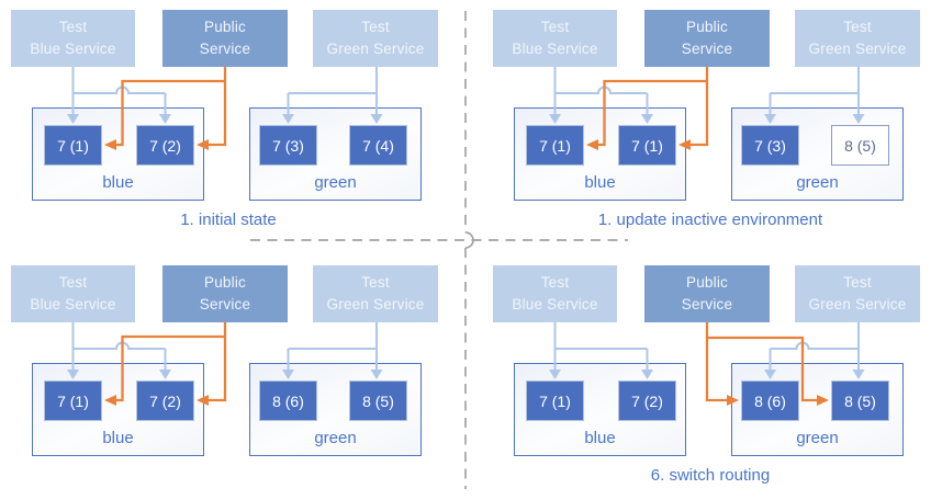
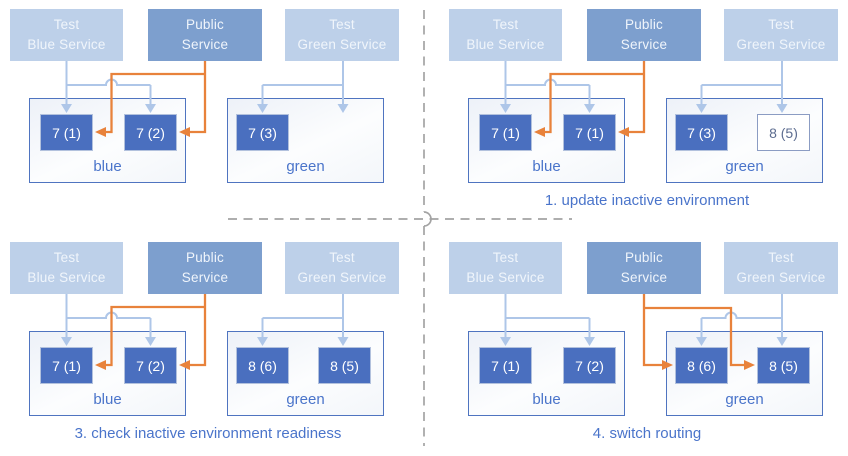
  Test
  Blue Service
  Public
  Service
  Test
  Green Service
  blue
  green
  7 (1)
  7 (2)
  7 (3)
- 7 (4)
- 1. initial state
  Test
  Blue Service
  Public
  Service
  Test
  Green Service
  blue
  green
  7 (1)
  7 (1)
  7 (3)
  8 (5)
  1. update inactive environment
  Test
  Blue Service
  Public
  Service
  Test
  Green Service
  blue
  green
  7 (1)
  7 (2)
  8 (6)
  8 (5)
+ 3. check inactive environment readiness
  Test
  Blue Service
  Public
  Service
  Test
  Green Service
  blue
  green
  7 (1)
  7 (2)
  8 (6)
  8 (5)
- 6. switch routing
+ 4. switch routing
